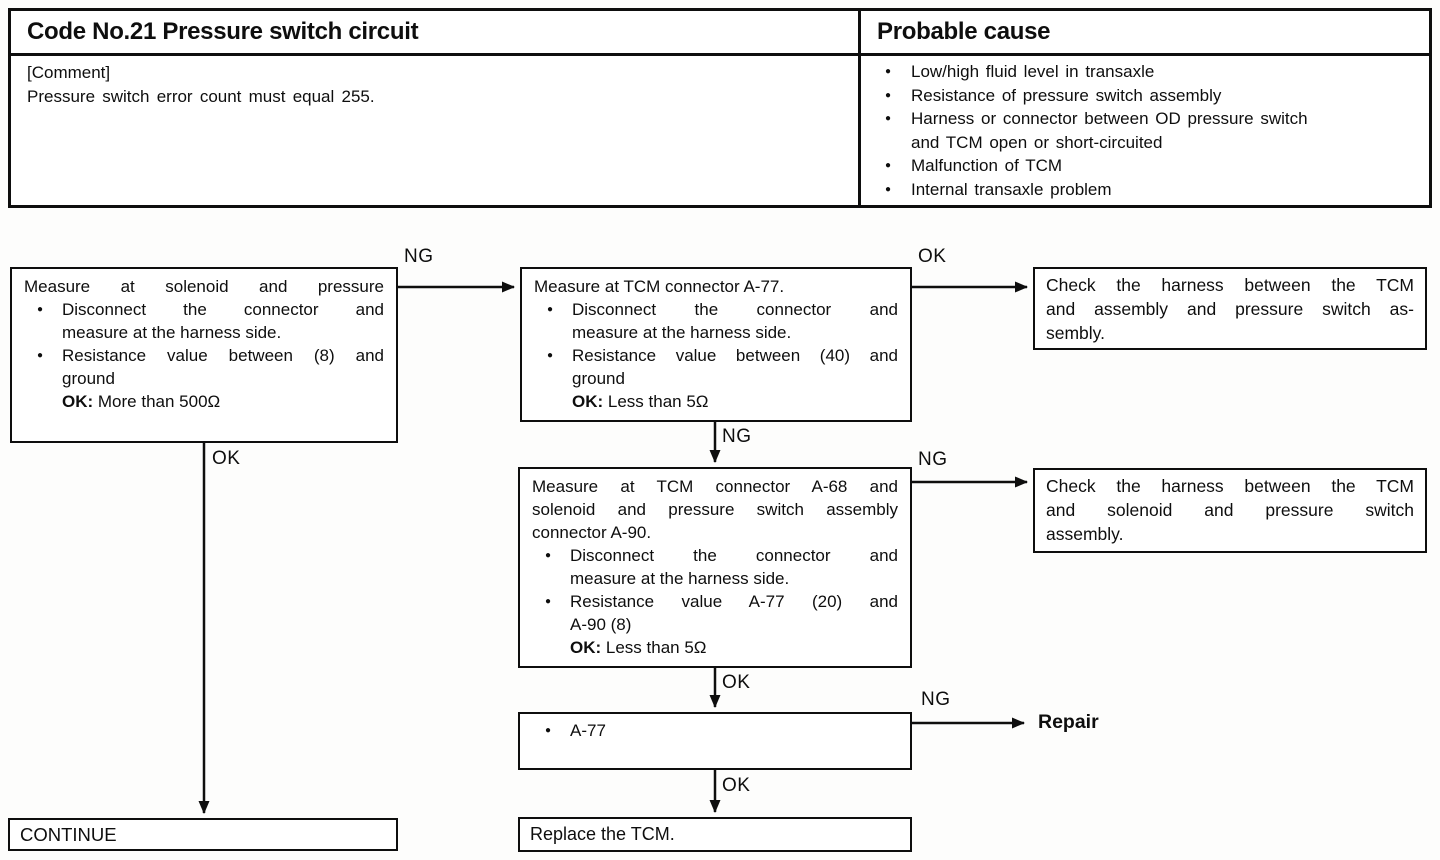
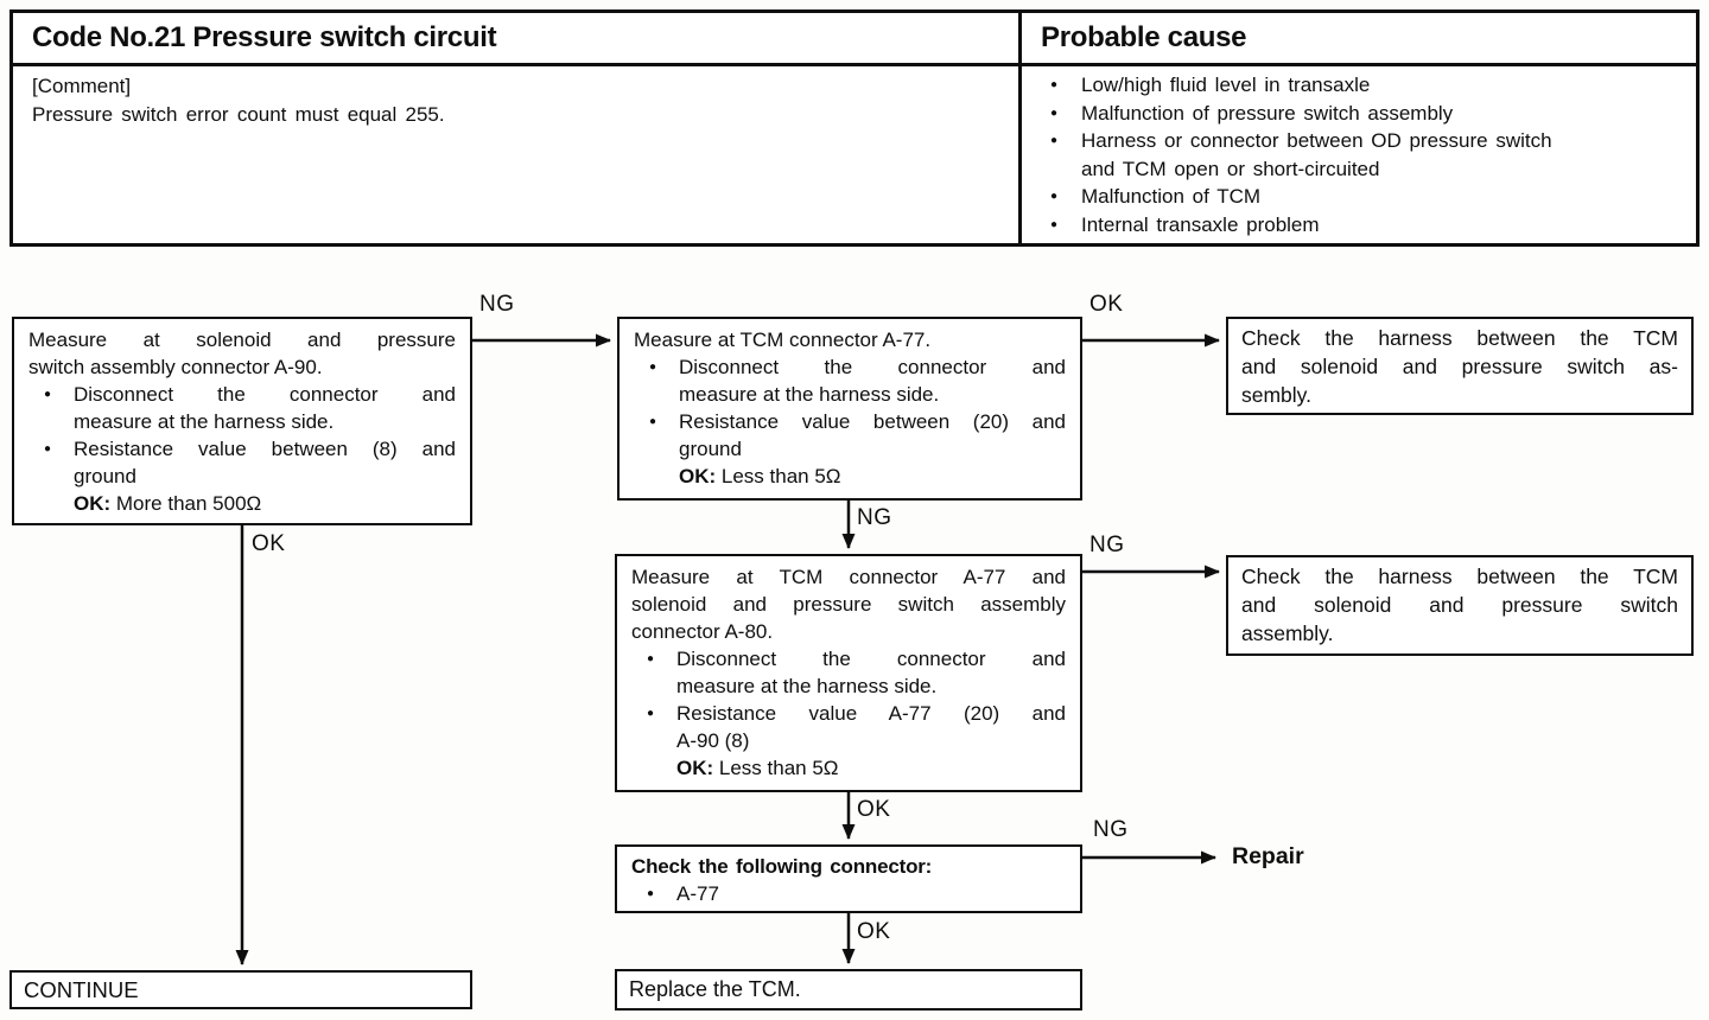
  Code No.21 Pressure switch circuit
  Probable cause
  [Comment]
  Pressure switch error count must equal 255.
  ●
  Low/high fluid level in transaxle
  ●
- Resistance of pressure switch assembly
+ Malfunction of pressure switch assembly
  ●
  Harness or connector between OD pressure switch
  and TCM open or short-circuited
  ●
  Malfunction of TCM
  ●
  Internal transaxle problem
  Measure at solenoid and pressure
+ switch assembly connector A-90.
  ●
  Disconnect the connector and
  measure at the harness side.
  ●
  Resistance value between (8) and
  ground
  OK: More than 500Ω
  Measure at TCM connector A-77.
  ●
  Disconnect the connector and
  measure at the harness side.
  ●
- Resistance value between (40) and
+ Resistance value between (20) and
  ground
  OK: Less than 5Ω
  Check the harness between the TCM
- and assembly and pressure switch as-
+ and solenoid and pressure switch as-
  sembly.
- Measure at TCM connector A-68 and
+ Measure at TCM connector A-77 and
  solenoid and pressure switch assembly
- connector A-90.
+ connector A-80.
  ●
  Disconnect the connector and
  measure at the harness side.
  ●
  Resistance value A-77 (20) and
  A-90 (8)
  OK: Less than 5Ω
  Check the harness between the TCM
  and solenoid and pressure switch
  assembly.
+ Check the following connector:
  ●
  A-77
  Replace the TCM.
  CONTINUE
  Repair
  NG
  OK
  NG
  NG
  OK
  NG
  OK
  OK
